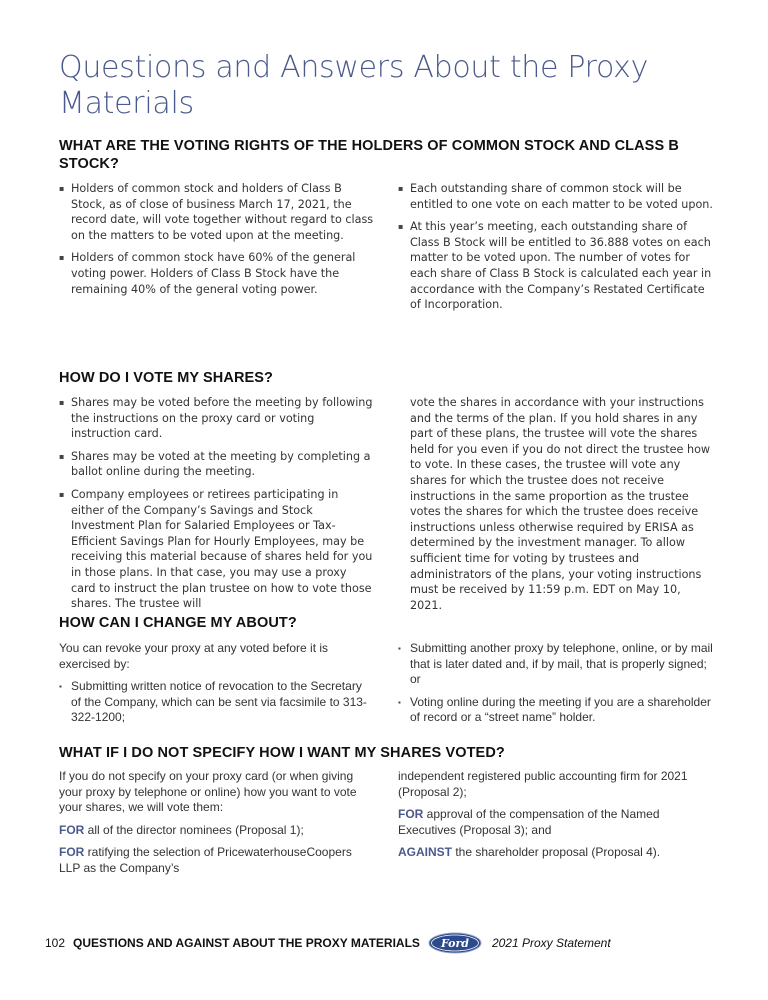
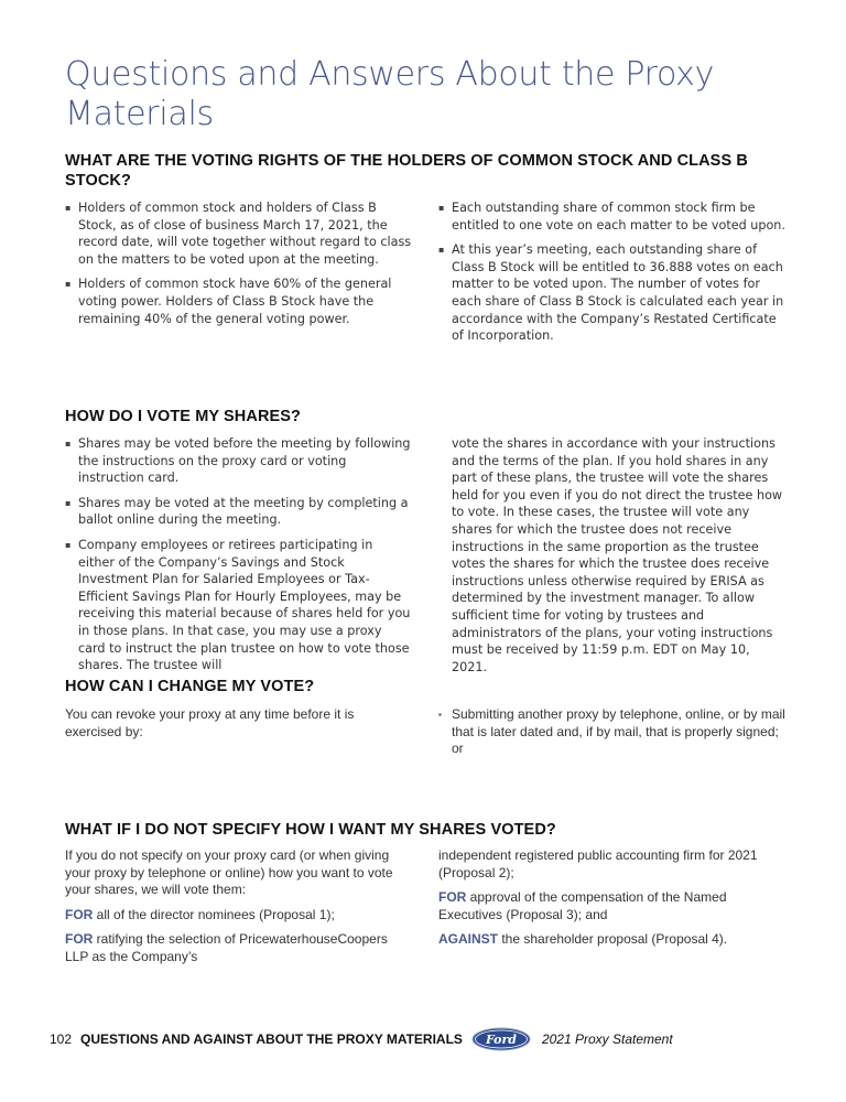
  Questions and Answers About the Proxy Materials
  WHAT ARE THE VOTING RIGHTS OF THE HOLDERS OF COMMON STOCK AND CLASS B STOCK?
  Holders of common stock and holders of Class B Stock, as of close of business March 17, 2021, the record date, will vote together without regard to class on the matters to be voted upon at the meeting.
  Holders of common stock have 60% of the general voting power. Holders of Class B Stock have the remaining 40% of the general voting power.
- Each outstanding share of common stock will be entitled to one vote on each matter to be voted upon.
+ Each outstanding share of common stock firm be entitled to one vote on each matter to be voted upon.
  At this year’s meeting, each outstanding share of Class B Stock will be entitled to 36.888 votes on each matter to be voted upon. The number of votes for each share of Class B Stock is calculated each year in accordance with the Company’s Restated Certificate of Incorporation.
  HOW DO I VOTE MY SHARES?
  Shares may be voted before the meeting by following the instructions on the proxy card or voting instruction card.
  Shares may be voted at the meeting by completing a ballot online during the meeting.
  Company employees or retirees participating in either of the Company’s Savings and Stock Investment Plan for Salaried Employees or Tax-Efficient Savings Plan for Hourly Employees, may be receiving this material because of shares held for you in those plans. In that case, you may use a proxy card to instruct the plan trustee on how to vote those shares. The trustee will
  vote the shares in accordance with your instructions and the terms of the plan. If you hold shares in any part of these plans, the trustee will vote the shares held for you even if you do not direct the trustee how to vote. In these cases, the trustee will vote any shares for which the trustee does not receive instructions in the same proportion as the trustee votes the shares for which the trustee does receive instructions unless otherwise required by ERISA as determined by the investment manager. To allow sufficient time for voting by trustees and administrators of the plans, your voting instructions must be received by 11:59 p.m. EDT on May 10, 2021.
- HOW CAN I CHANGE MY ABOUT?
+ HOW CAN I CHANGE MY VOTE?
- You can revoke your proxy at any voted before it is exercised by:
+ You can revoke your proxy at any time before it is exercised by:
- Submitting written notice of revocation to the Secretary of the Company, which can be sent via facsimile to 313-322-1200;
  Submitting another proxy by telephone, online, or by mail that is later dated and, if by mail, that is properly signed; or
- Voting online during the meeting if you are a shareholder of record or a “street name” holder.
  WHAT IF I DO NOT SPECIFY HOW I WANT MY SHARES VOTED?
  If you do not specify on your proxy card (or when giving your proxy by telephone or online) how you want to vote your shares, we will vote them:
  FOR all of the director nominees (Proposal 1);
  FOR ratifying the selection of PricewaterhouseCoopers LLP as the Company’s
  independent registered public accounting firm for 2021 (Proposal 2);
  FOR approval of the compensation of the Named Executives (Proposal 3); and
  AGAINST the shareholder proposal (Proposal 4).
  102
  QUESTIONS AND AGAINST ABOUT THE PROXY MATERIALS
  Ford
  2021 Proxy Statement
